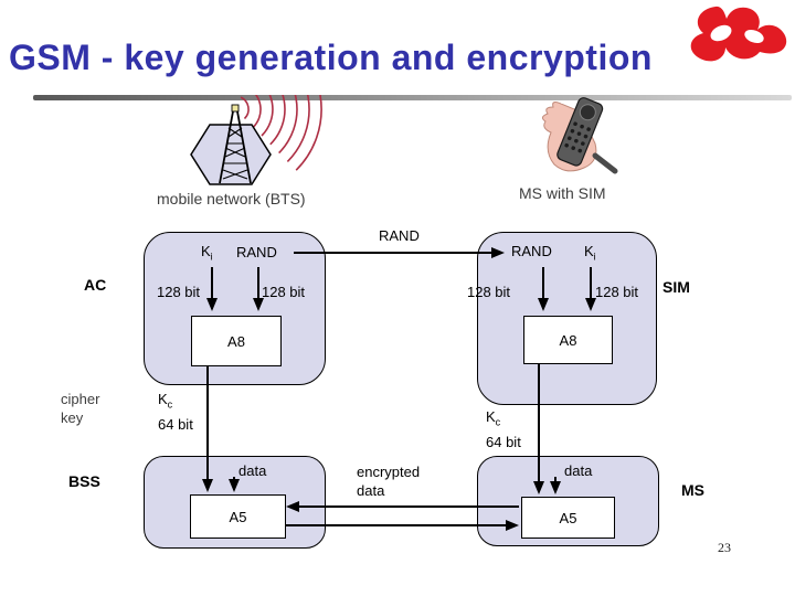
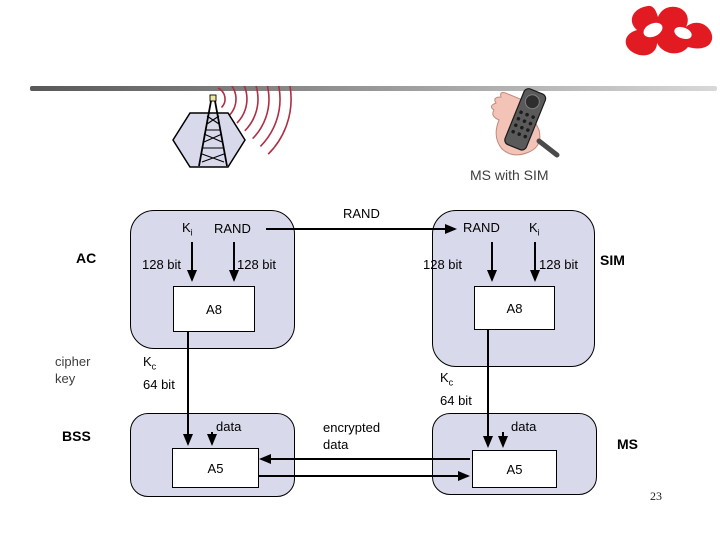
- GSM - key generation and encryption
- mobile network (BTS)
  MS with SIM
  A8
  A8
  A5
  A5
  Ki
  RAND
  128 bit
  128 bit
  AC
  RAND
  RAND
  Ki
  128 bit
  128 bit
  SIM
  cipher
  key
  Kc
  64 bit
  Kc
  64 bit
  BSS
  data
  encrypted
  data
  data
  MS
  23
